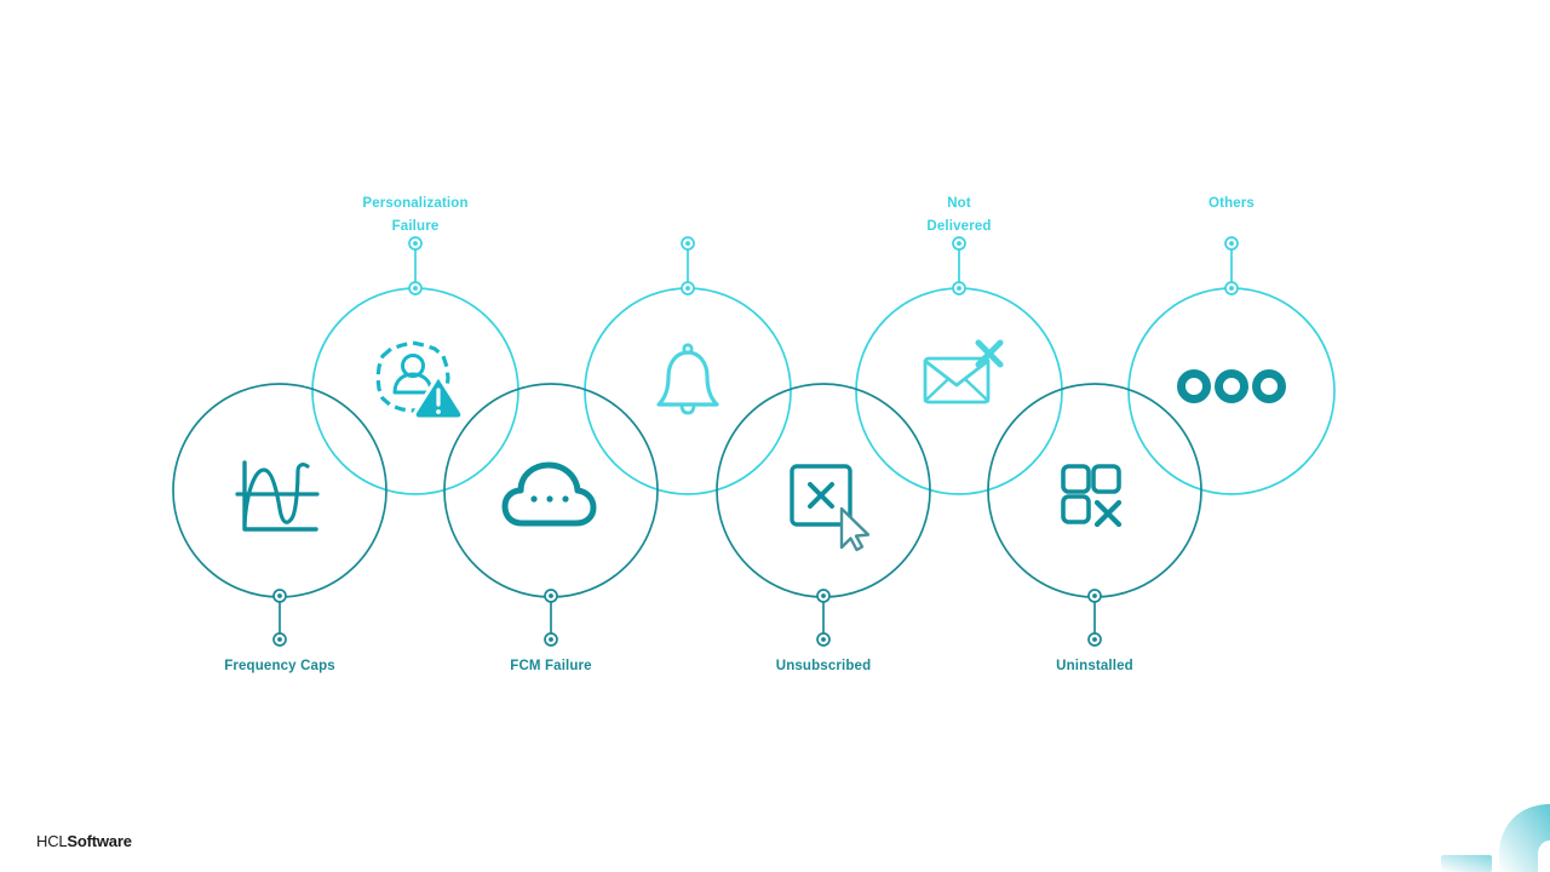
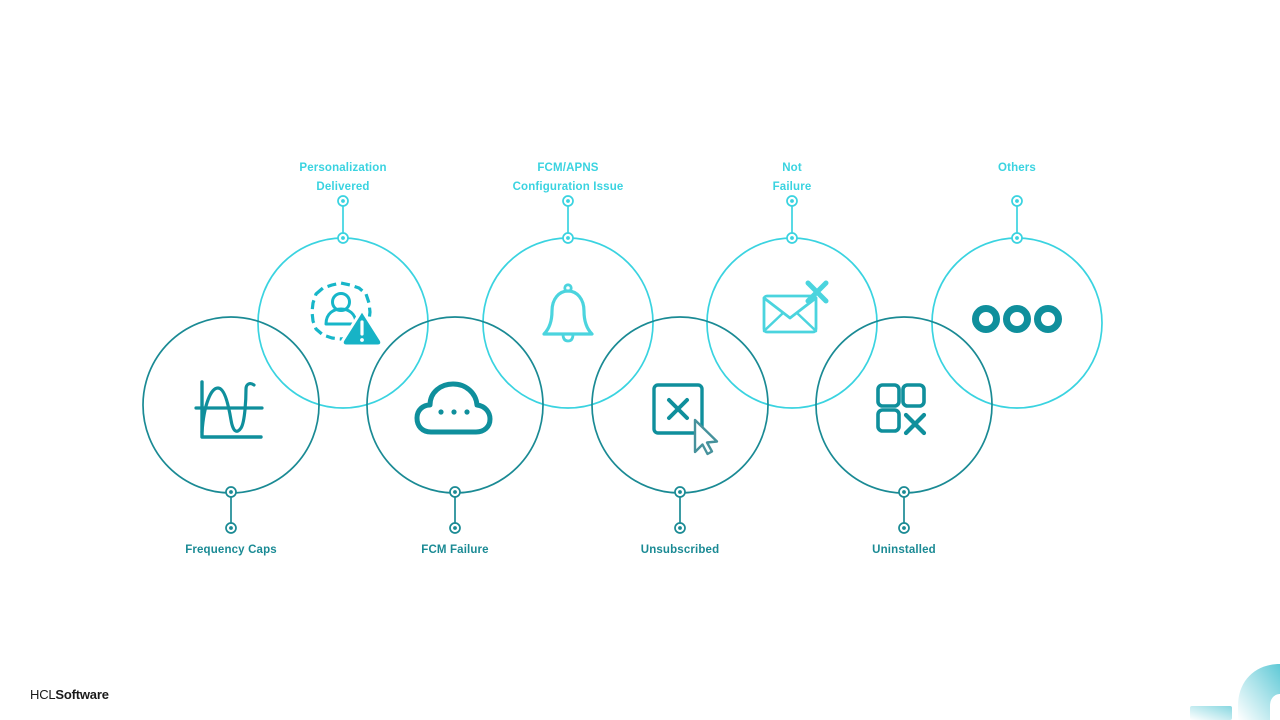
  Personalization
- Failure
+ Delivered
+ FCM/APNS
+ Configuration Issue
  Not
- Delivered
+ Failure
  Others
  Frequency Caps
  FCM Failure
  Unsubscribed
  Uninstalled
  HCLSoftware
